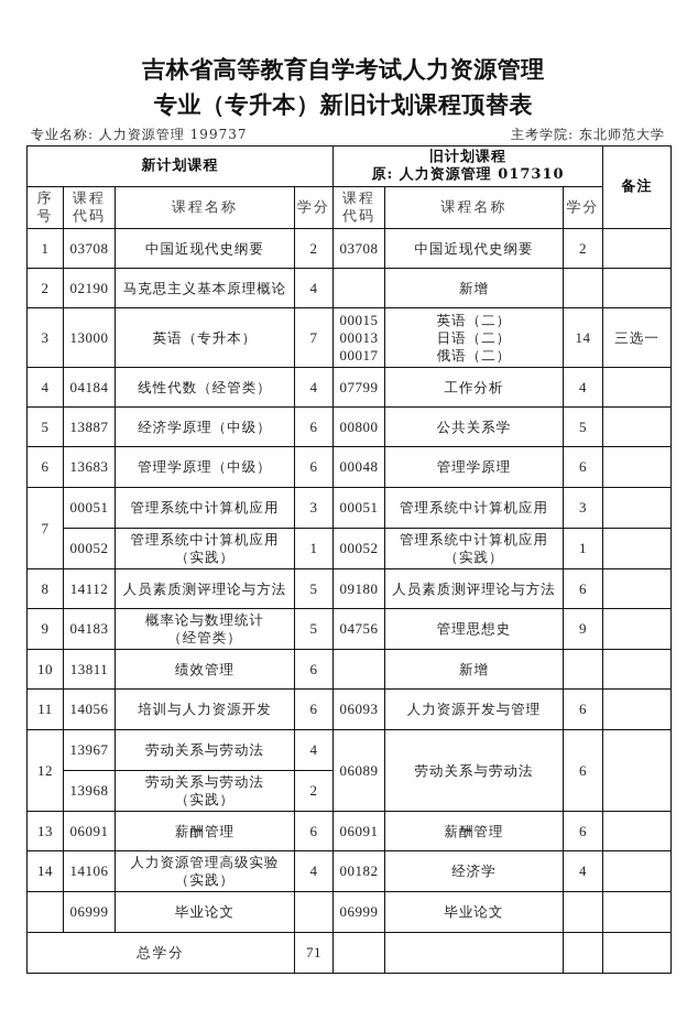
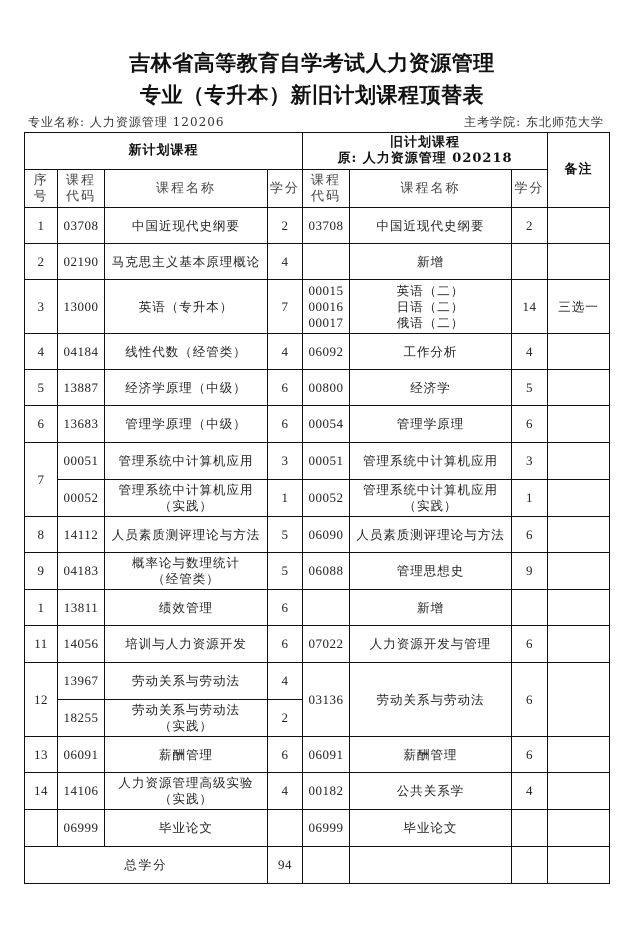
  吉林省高等教育自学考试人力资源管理
  专业（专升本）新旧计划课程顶替表
- 专业名称: 人力资源管理 199737
+ 专业名称: 人力资源管理 120206
  主考学院: 东北师范大学
- 新计划课程	旧计划课程 原: 人力资源管理 017310	备注
+ 新计划课程	旧计划课程 原: 人力资源管理 020218	备注
  序号	课程代码	课程名称	学分	课程代码	课程名称	学分
  1	03708	中国近现代史纲要	2	03708	中国近现代史纲要	2
  2	02190	马克思主义基本原理概论	4		新增
- 3	13000	英语（专升本）	7	000150001300017	英语（二）日语（二）俄语（二）	14	三选一
+ 3	13000	英语（专升本）	7	000150001600017	英语（二）日语（二）俄语（二）	14	三选一
- 4	04184	线性代数（经管类）	4	07799	工作分析	4
+ 4	04184	线性代数（经管类）	4	06092	工作分析	4
- 5	13887	经济学原理（中级）	6	00800	公共关系学	5
+ 5	13887	经济学原理（中级）	6	00800	经济学	5
- 6	13683	管理学原理（中级）	6	00048	管理学原理	6
+ 6	13683	管理学原理（中级）	6	00054	管理学原理	6
  7	00051	管理系统中计算机应用	3	00051	管理系统中计算机应用	3
  00052	管理系统中计算机应用（实践）	1	00052	管理系统中计算机应用（实践）	1
- 8	14112	人员素质测评理论与方法	5	09180	人员素质测评理论与方法	6
+ 8	14112	人员素质测评理论与方法	5	06090	人员素质测评理论与方法	6
- 9	04183	概率论与数理统计（经管类）	5	04756	管理思想史	9
+ 9	04183	概率论与数理统计（经管类）	5	06088	管理思想史	9
- 10	13811	绩效管理	6		新增
+ 1	13811	绩效管理	6		新增
- 11	14056	培训与人力资源开发	6	06093	人力资源开发与管理	6
+ 11	14056	培训与人力资源开发	6	07022	人力资源开发与管理	6
- 12	13967	劳动关系与劳动法	4	06089	劳动关系与劳动法	6
+ 12	13967	劳动关系与劳动法	4	03136	劳动关系与劳动法	6
- 13968	劳动关系与劳动法（实践）	2
+ 18255	劳动关系与劳动法（实践）	2
  13	06091	薪酬管理	6	06091	薪酬管理	6
- 14	14106	人力资源管理高级实验（实践）	4	00182	经济学	4
+ 14	14106	人力资源管理高级实验（实践）	4	00182	公共关系学	4
  	06999	毕业论文		06999	毕业论文
- 总学分	71
+ 总学分	94
